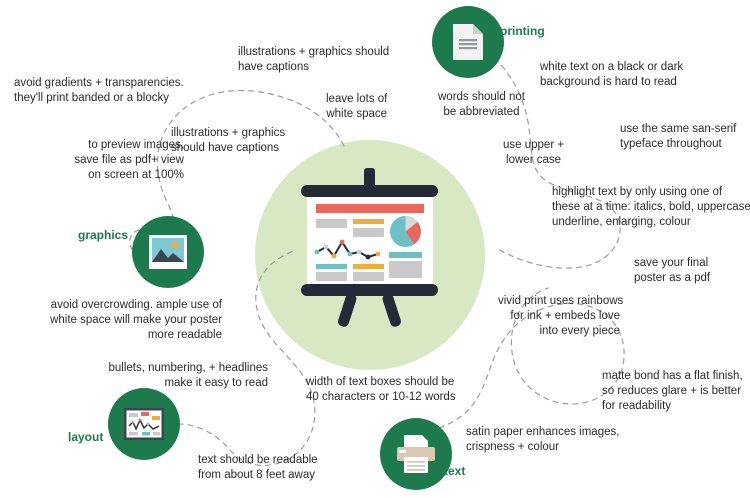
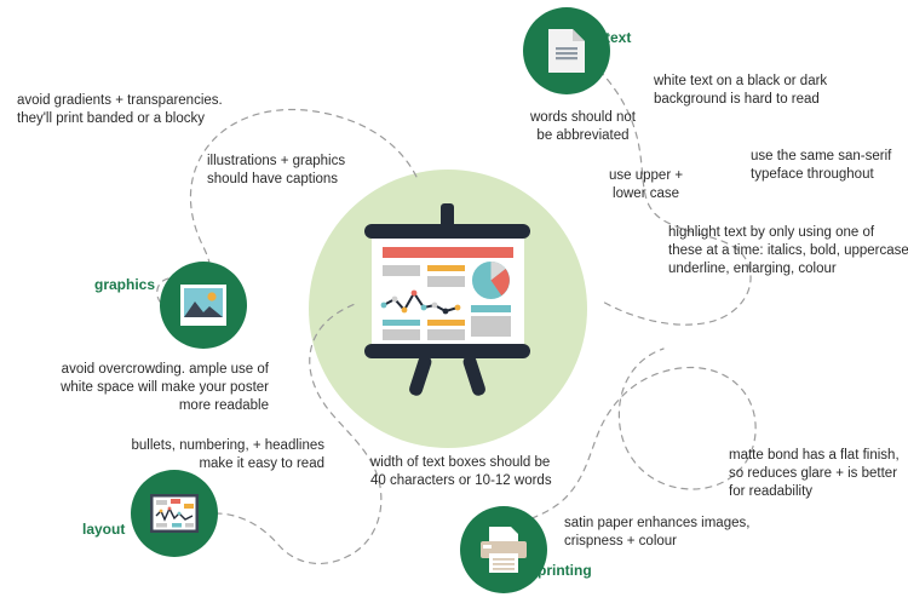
- printing
+ text
  graphics
  layout
- text
+ printing
- illustrations + graphics should
- have captions
  avoid gradients + transparencies.
  they'll print banded or a blocky
- leave lots of
- white space
  illustrations + graphics
  should have captions
- to preview images,
- save file as pdf+ view
- on screen at 100%
  words should not
  be abbreviated
  white text on a black or dark
  background is hard to read
  use the same san-serif
  typeface throughout
  use upper +
  lower case
  highlight text by only using one of
  these at a time: italics, bold, uppercase
  underline, enlarging, colour
- save your final
- poster as a pdf
- vivid print uses rainbows
- for ink + embeds love
- into every piece
  matte bond has a flat finish,
  so reduces glare + is better
  for readability
  avoid overcrowding. ample use of
  white space will make your poster
  more readable
  bullets, numbering, + headlines
  make it easy to read
  width of text boxes should be
  40 characters or 10-12 words
- text should be readable
- from about 8 feet away
  satin paper enhances images,
  crispness + colour
